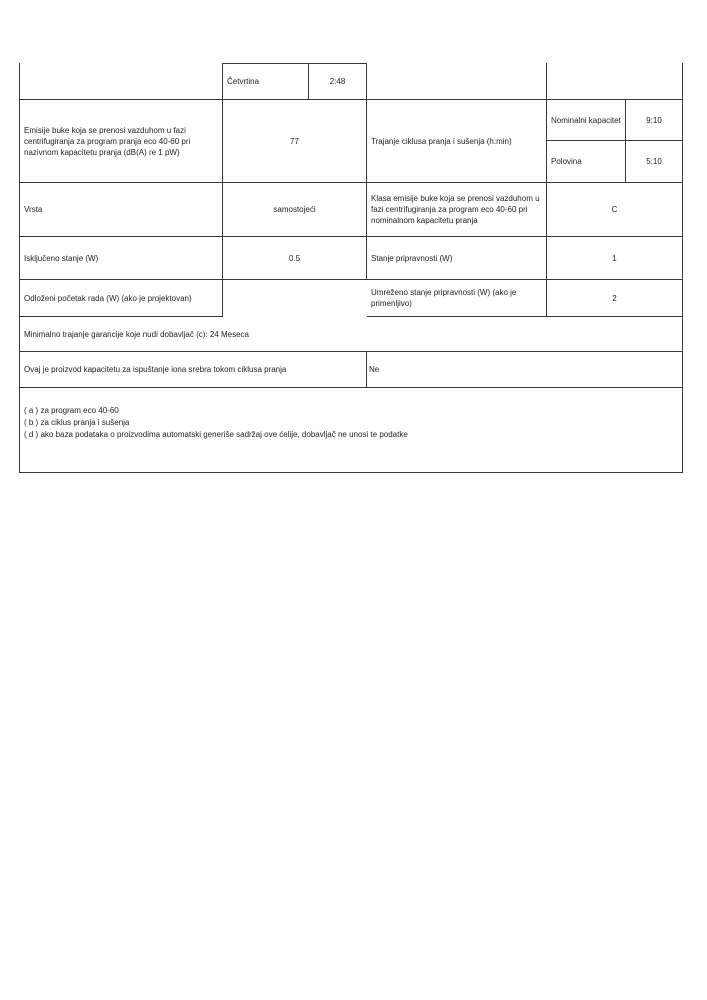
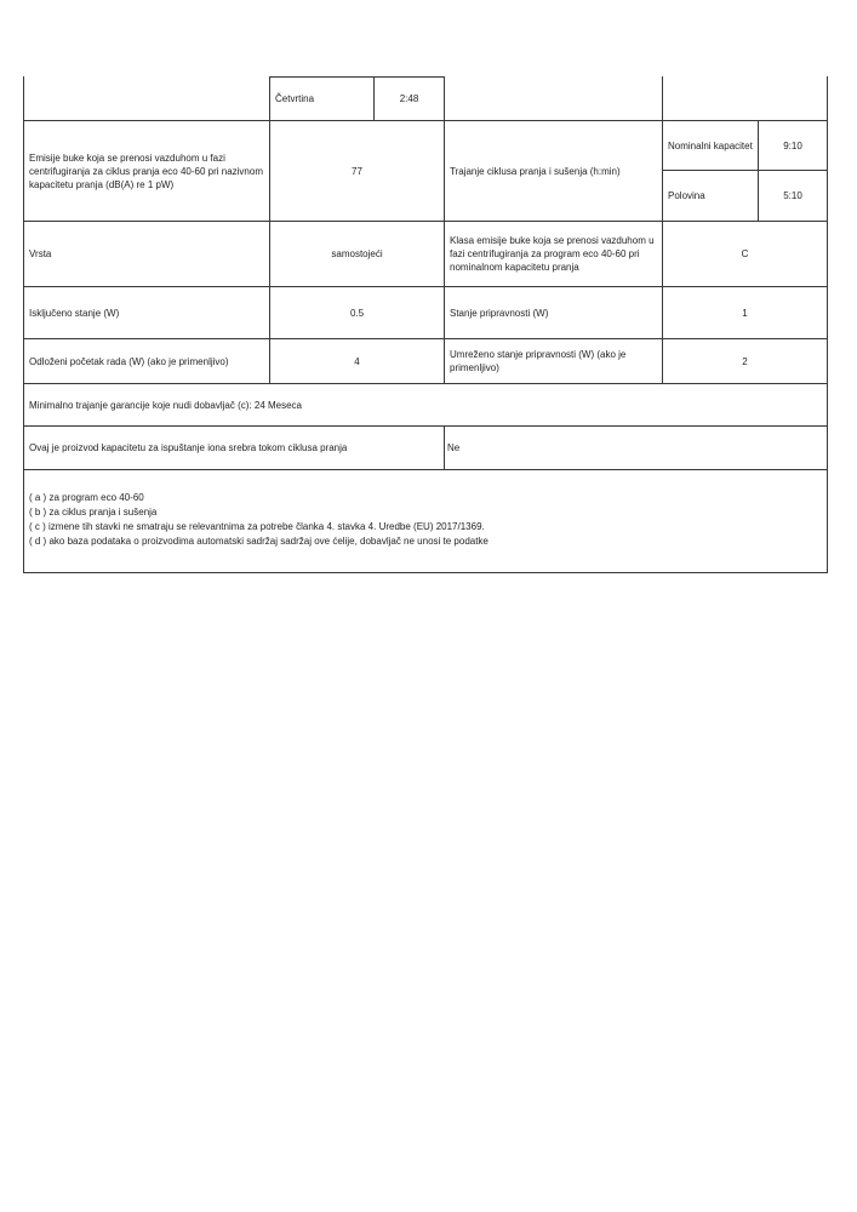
  Četvrtina
  2:48
- Emisije buke koja se prenosi vazduhom u fazi centrifugiranja za program pranja eco 40-60 pri nazivnom kapacitetu pranja (dB(A) re 1 pW)
+ Emisije buke koja se prenosi vazduhom u fazi centrifugiranja za ciklus pranja eco 40-60 pri nazivnom kapacitetu pranja (dB(A) re 1 pW)
  77
  Trajanje ciklusa pranja i sušenja (h:min)
  Nominalni kapacitet
  9:10
  Polovina
  5:10
  Vrsta
  samostojeći
  Klasa emisije buke koja se prenosi vazduhom u fazi centrifugiranja za program eco 40-60 pri nominalnom kapacitetu pranja
  C
  Isključeno stanje (W)
  0.5
  Stanje pripravnosti (W)
  1
- Odloženi početak rada (W) (ako je projektovan)
+ Odloženi početak rada (W) (ako je primenljivo)
+ 4
  Umreženo stanje pripravnosti (W) (ako je primenljivo)
  2
  Minimalno trajanje garancije koje nudi dobavljač (c): 24 Meseca
  Ovaj je proizvod kapacitetu za ispuštanje iona srebra tokom ciklusa pranja
  Ne
  ( a ) za program eco 40-60
  ( b ) za ciklus pranja i sušenja
+ ( c ) izmene tih stavki ne smatraju se relevantnima za potrebe članka 4. stavka 4. Uredbe (EU) 2017/1369.
- ( d ) ako baza podataka o proizvodima automatski generiše sadržaj ove ćelije, dobavljač ne unosi te podatke
+ ( d ) ako baza podataka o proizvodima automatski sadržaj sadržaj ove ćelije, dobavljač ne unosi te podatke
